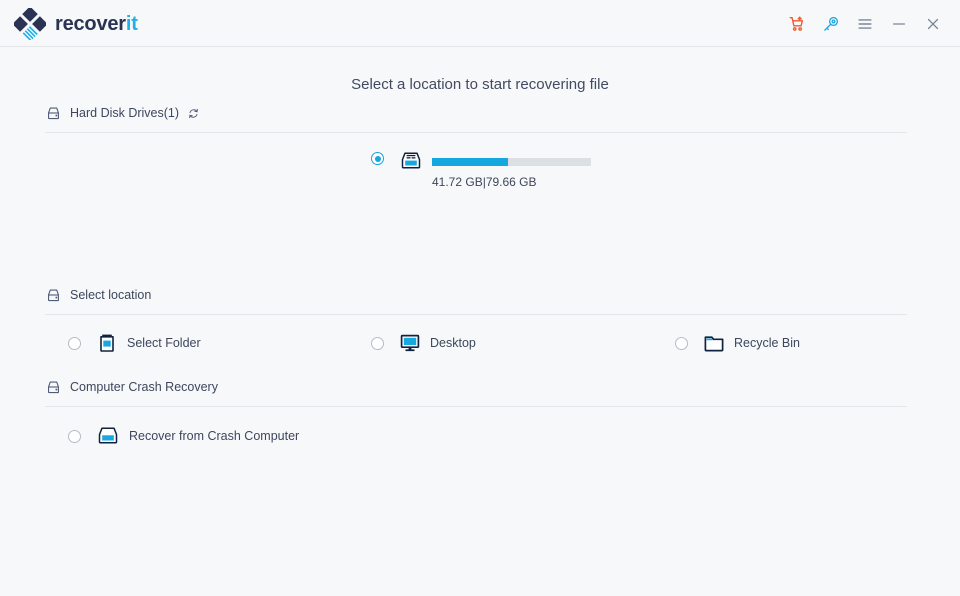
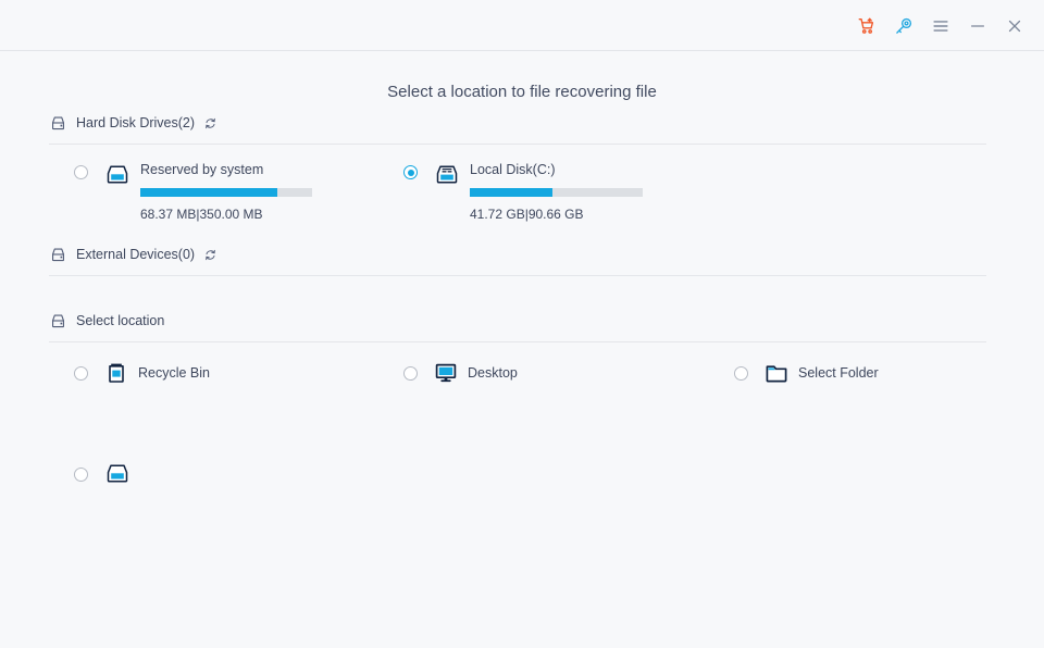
- recoverit
- Select a location to start recovering file
+ Select a location to file recovering file
- Hard Disk Drives(1)
+ Hard Disk Drives(2)
+ Reserved by system
+ 68.37 MB|350.00 MB
+ Local Disk(C:)
- 41.72 GB|79.66 GB
+ 41.72 GB|90.66 GB
+ External Devices(0)
  Select location
- Select Folder
+ Recycle Bin
  Desktop
- Recycle Bin
+ Select Folder
- Computer Crash Recovery
- Recover from Crash Computer
